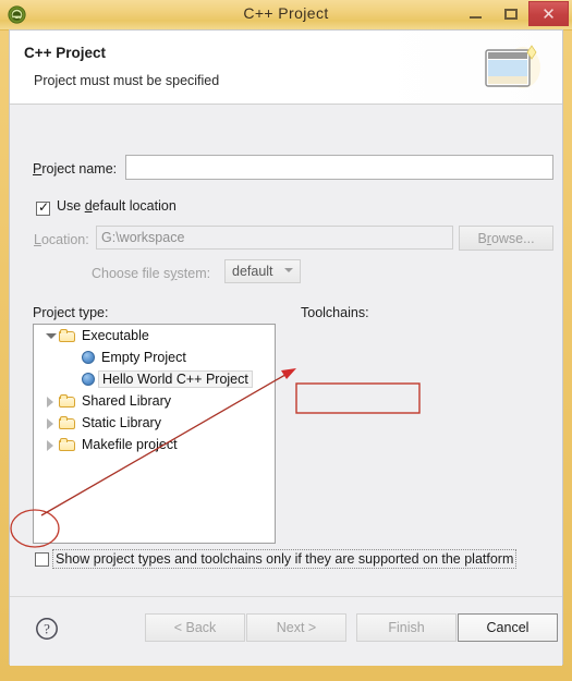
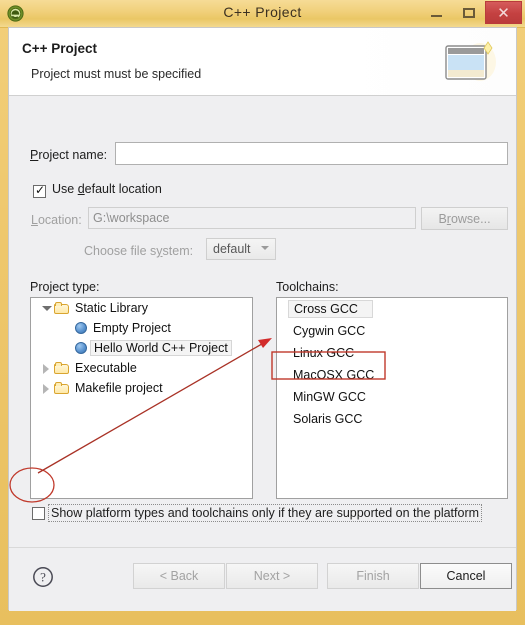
  C++ Project
  ✕
  C++ Project
  Project must must be specified
  Project name:
  ✓
  Use default location
  Location:
  G:\workspace
  Browse...
  Choose file system:
  default
  Project type:
  Toolchains:
- Executable
+ Static Library
  Empty Project
  Hello World C++ Project
- Shared Library
- Static Library
+ Executable
  Makefile project
+ Cross GCC
+ Cygwin GCC
+ Linux GCC
+ MacOSX GCC
+ MinGW GCC
+ Solaris GCC
- Show project types and toolchains only if they are supported on the platform
+ Show platform types and toolchains only if they are supported on the platform
  ?
  < Back
  Next >
  Finish
  Cancel
